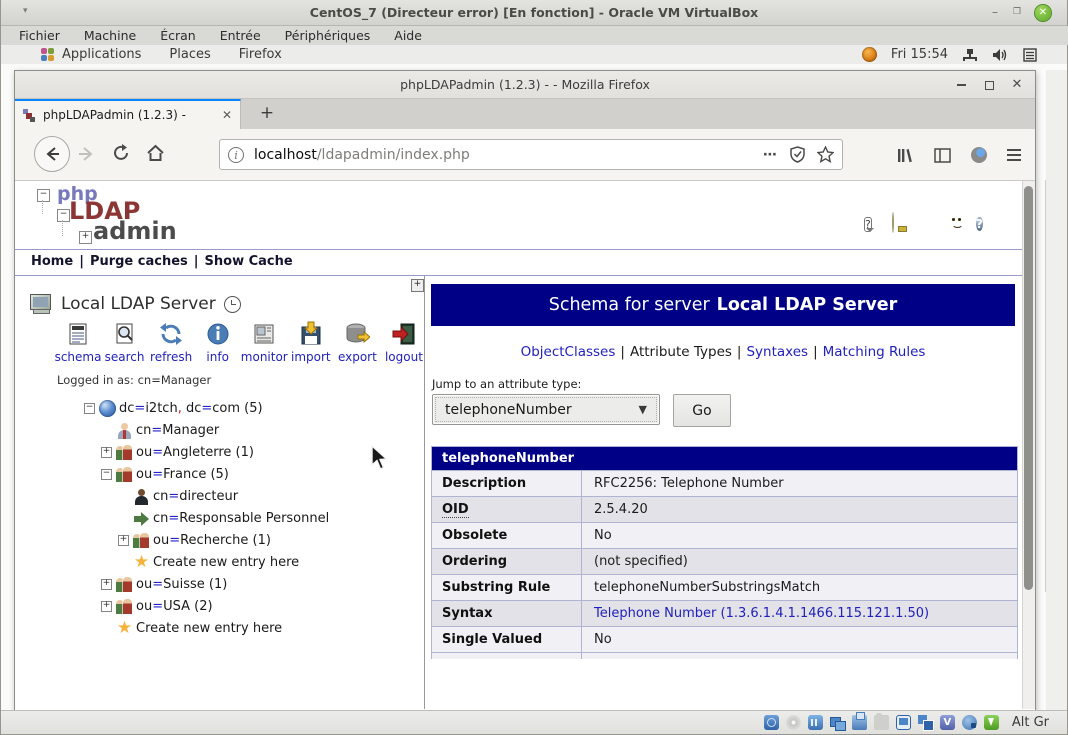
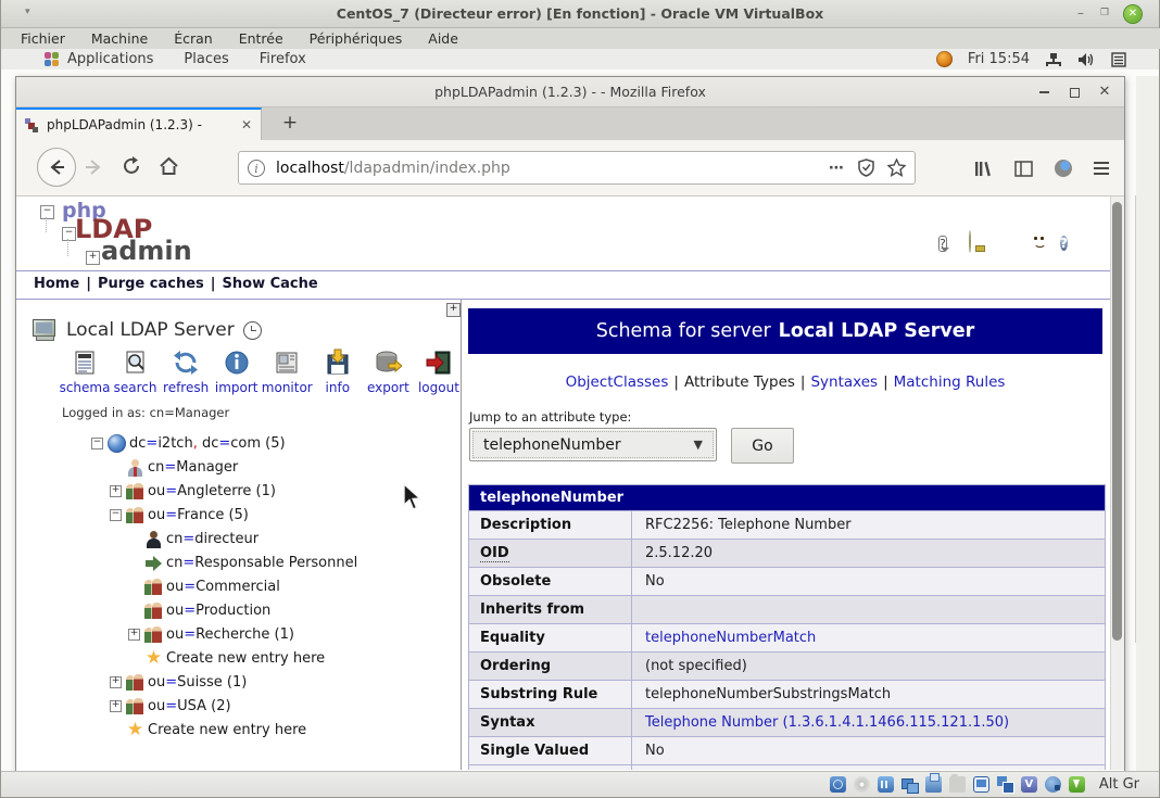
  ▾
  CentOS_7 (Directeur error) [En fonction] - Oracle VM VirtualBox
  –
  ❐
  ✕
  Fichier
  Machine
  Écran
  Entrée
  Périphériques
  Aide
  Applications
  Places
  Firefox
  Fri 15:54
  phpLDAPadmin (1.2.3) - - Mozilla Firefox
  ✕
  phpLDAPadmin (1.2.3) -
  ✕
  +
  i
  localhost/ldapadmin/index.php
  ⋯
  −
  −
  +
  php
  LDAP
  admin
  ?
  ?
  Home | Purge caches | Show Cache
  +
  Local LDAP Server
  schema
  search
  refresh
- info
+ import
  monitor
- import
+ info
  export
  logout
  Logged in as: cn=Manager
  −
  dc=i2tch, dc=com (5)
  cn=Manager
  +
  ou=Angleterre (1)
  −
  ou=France (5)
  cn=directeur
  cn=Responsable Personnel
+ ou=Commercial
+ ou=Production
  +
  ou=Recherche (1)
  ★
  Create new entry here
  +
  ou=Suisse (1)
  +
  ou=USA (2)
  ★
  Create new entry here
  Schema for server
  Local LDAP Server
  ObjectClasses | Attribute Types | Syntaxes | Matching Rules
  Jump to an attribute type:
  telephoneNumber
  ▼
  Go
  telephoneNumber
  Description
  RFC2256: Telephone Number
  OID
- 2.5.4.20
+ 2.5.12.20
  Obsolete
  No
+ Inherits from
+ Equality
+ telephoneNumberMatch
  Ordering
  (not specified)
  Substring Rule
  telephoneNumberSubstringsMatch
  Syntax
  Telephone Number (1.3.6.1.4.1.1466.115.121.1.50)
  Single Valued
  No
  V
  Alt Gr
